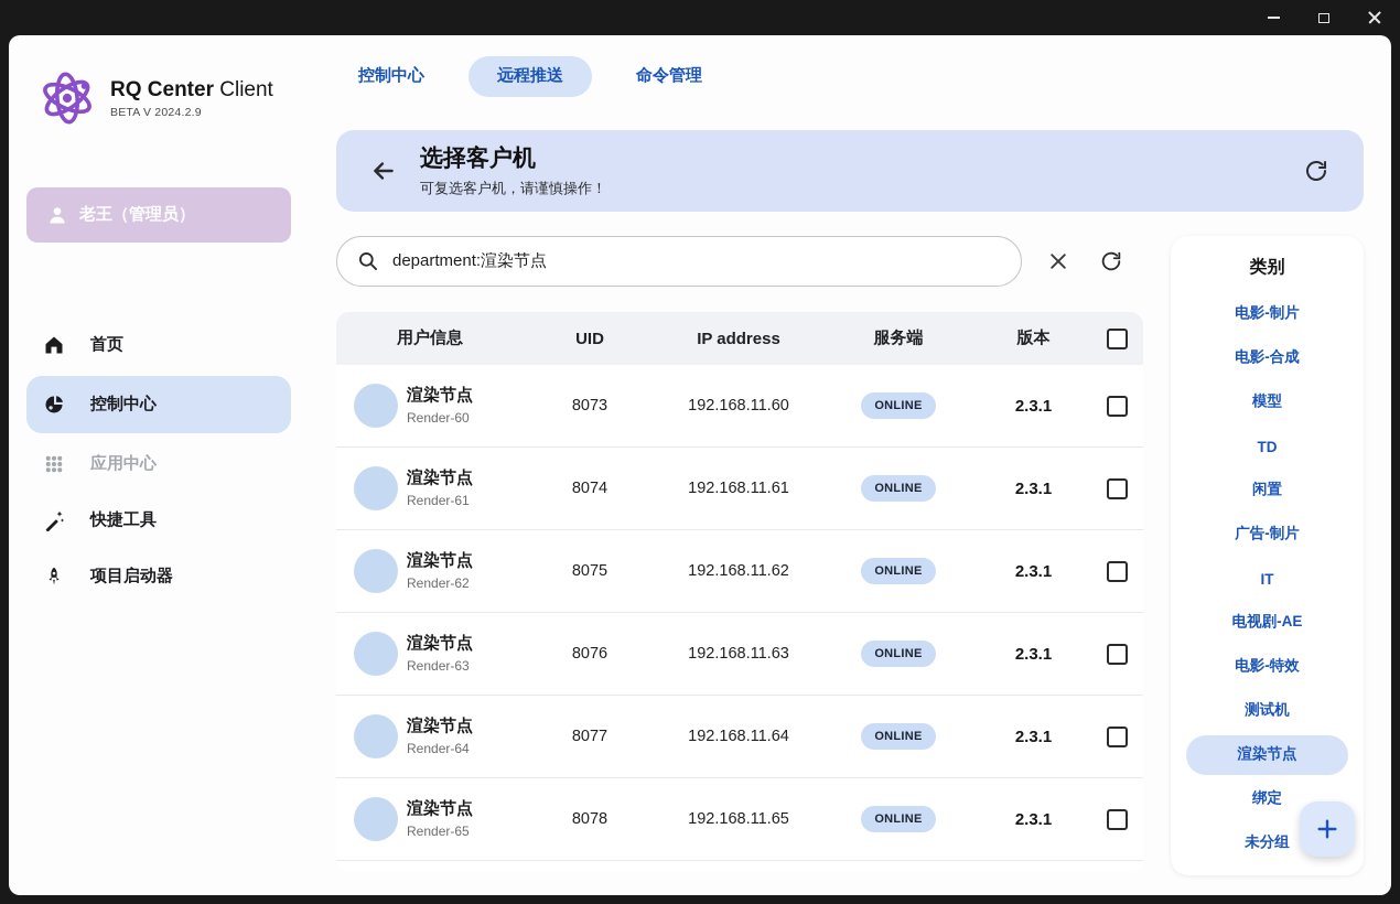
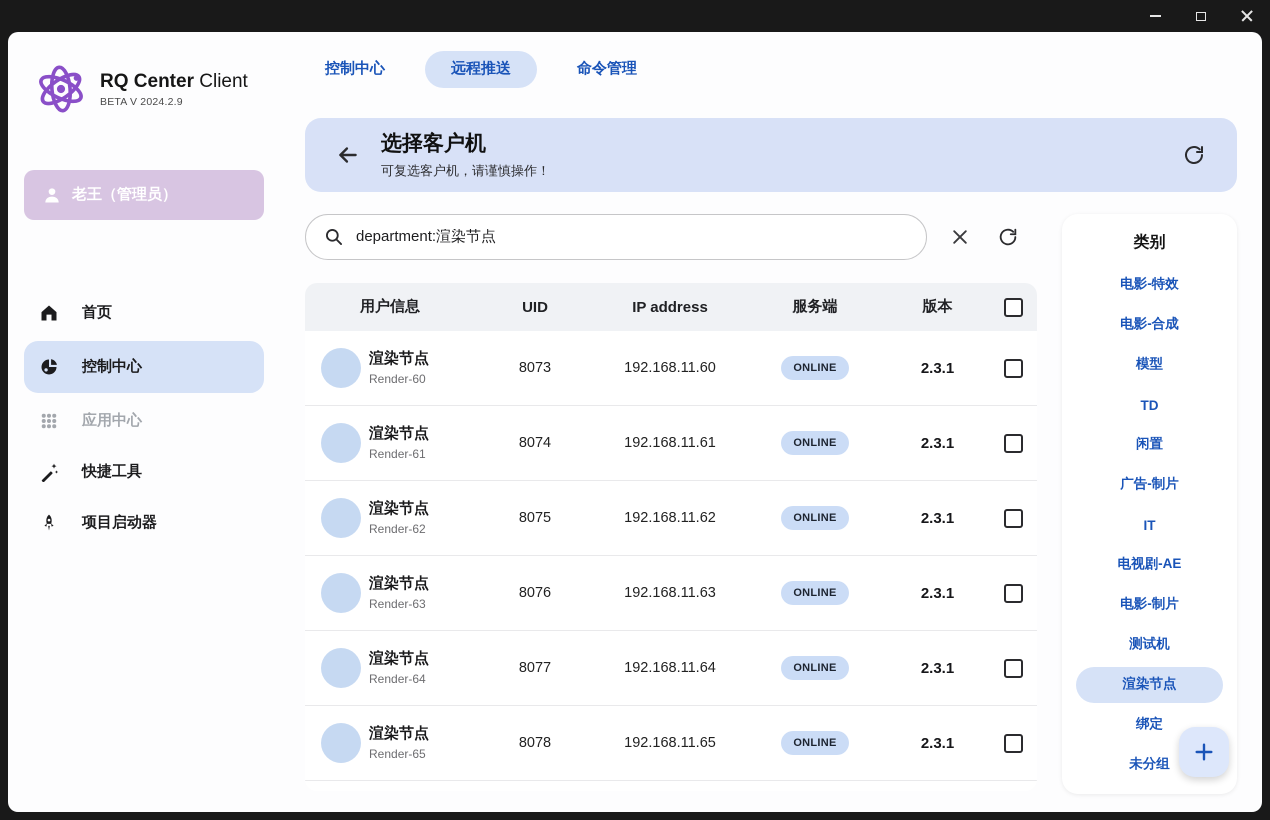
  RQ Center Client
  BETA V 2024.2.9
  老王（管理员）
  首页
  控制中心
  应用中心
  快捷工具
  项目启动器
  控制中心
  远程推送
  命令管理
  选择客户机
  可复选客户机，请谨慎操作！
  department:渲染节点
  用户信息
  UID
  IP address
  服务端
  版本
  渲染节点
  Render-60
  8073
  192.168.11.60
  ONLINE
  2.3.1
  渲染节点
  Render-61
  8074
  192.168.11.61
  ONLINE
  2.3.1
  渲染节点
  Render-62
  8075
  192.168.11.62
  ONLINE
  2.3.1
  渲染节点
  Render-63
  8076
  192.168.11.63
  ONLINE
  2.3.1
  渲染节点
  Render-64
  8077
  192.168.11.64
  ONLINE
  2.3.1
  渲染节点
  Render-65
  8078
  192.168.11.65
  ONLINE
  2.3.1
  类别
- 电影-制片
+ 电影-特效
  电影-合成
  模型
  TD
  闲置
  广告-制片
  IT
  电视剧-AE
- 电影-特效
+ 电影-制片
  测试机
  渲染节点
  绑定
  未分组
